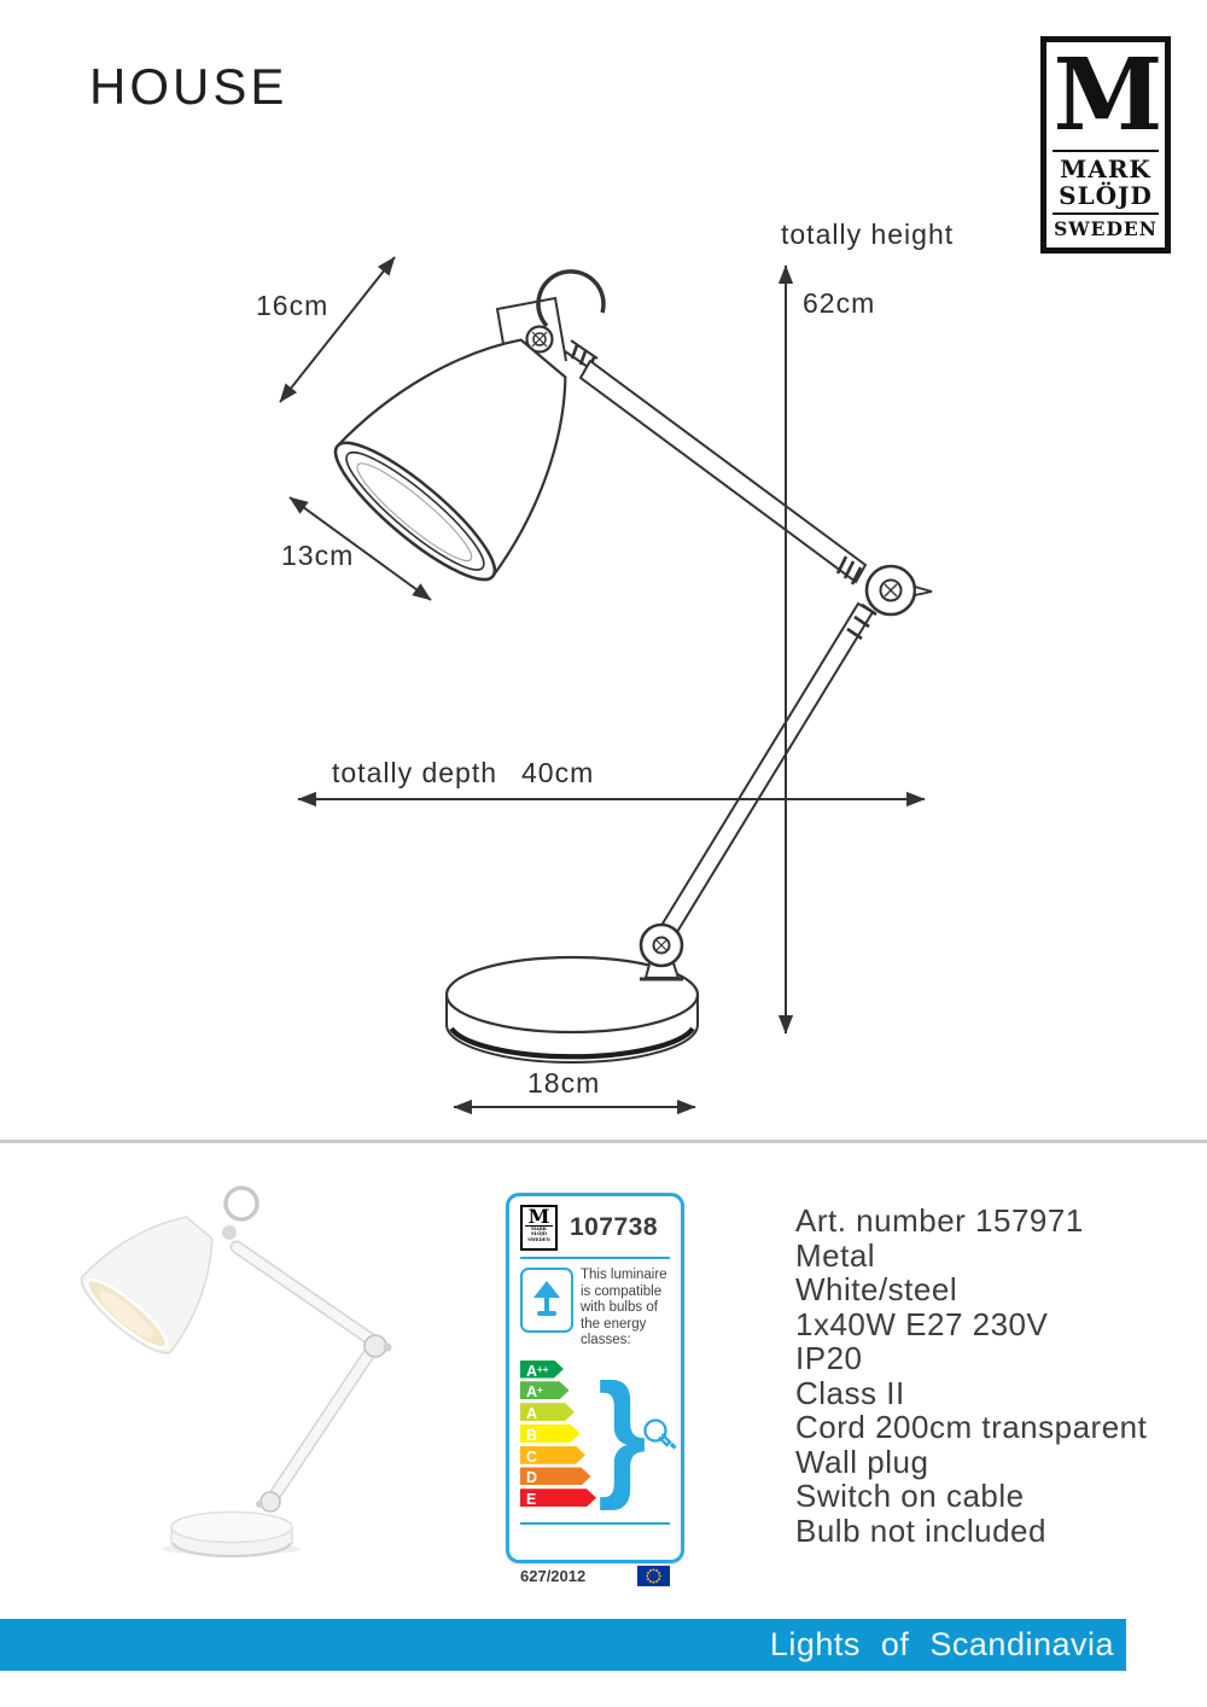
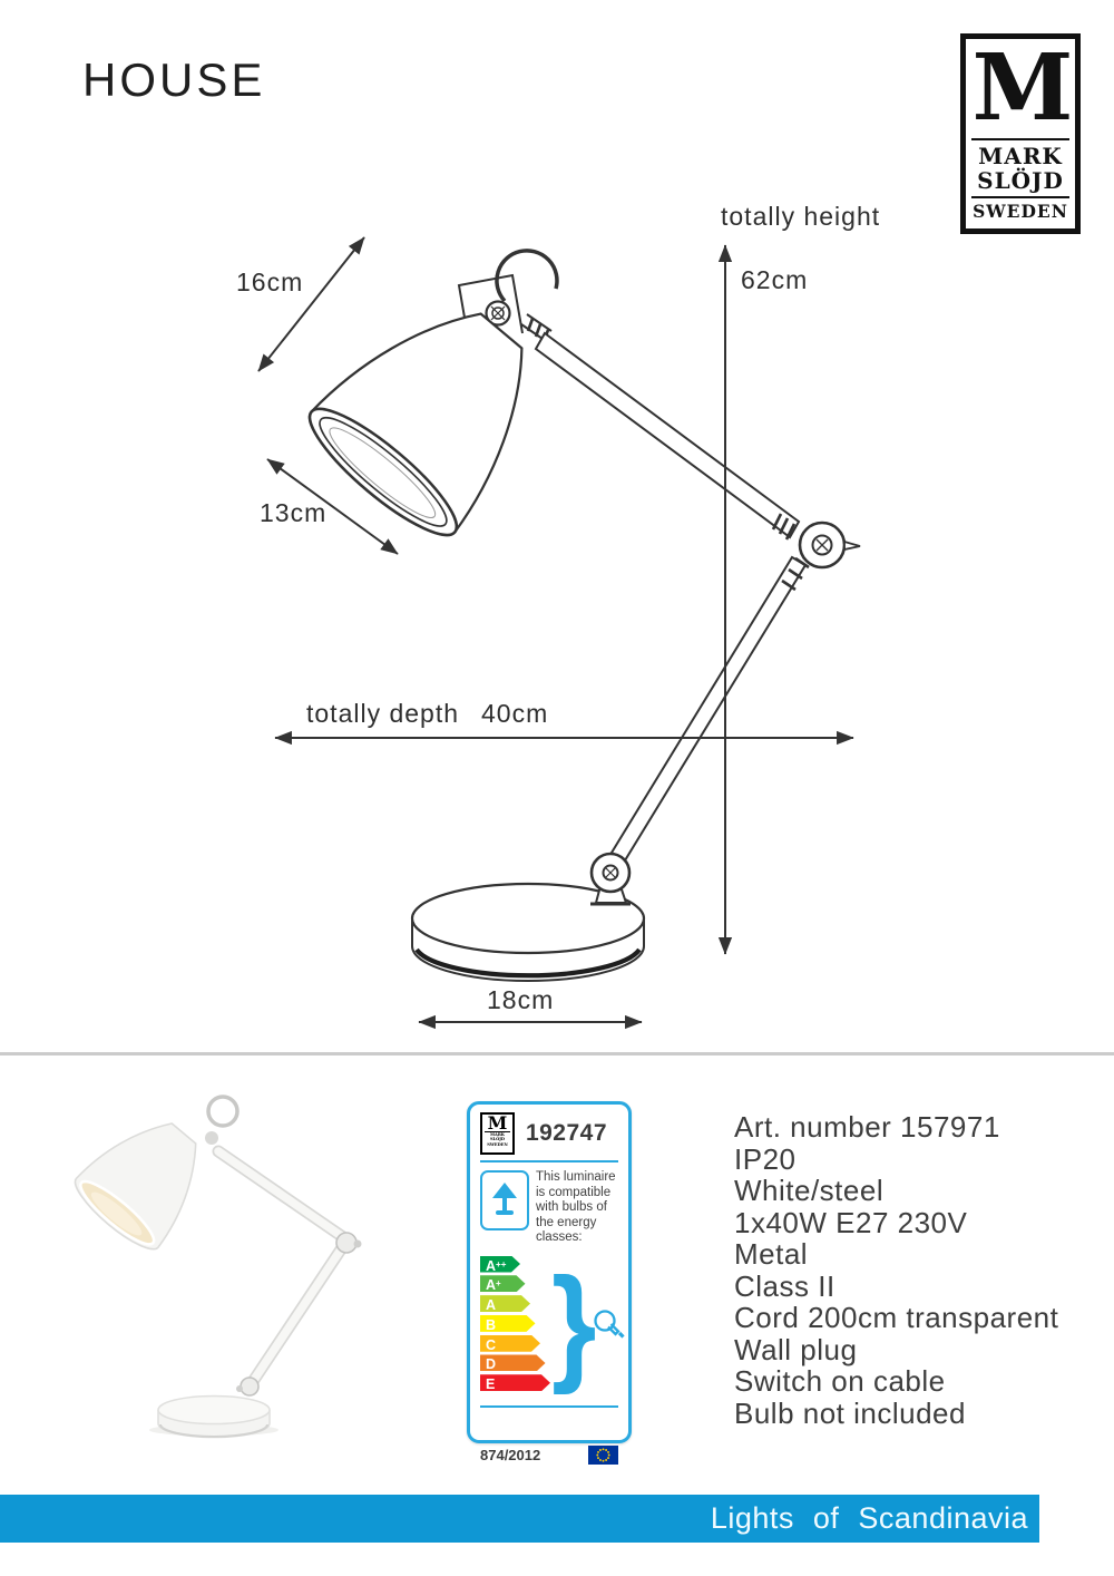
  HOUSE
  M
  MARK
  SLÖJD
  SWEDEN
  16cm
  totally height
  62cm
  13cm
  totally depth
  40cm
  18cm
  M
- 107738
+ 192747
  This luminaire is compatible with bulbs of the energy classes:
  A++
  A+
  A
  B
  C
  D
  E
  }
- 627/2012
+ 874/2012
  Art. number 157971
- Metal
+ IP20
  White/steel
  1x40W E27 230V
- IP20
+ Metal
  Class II
  Cord 200cm transparent
  Wall plug
  Switch on cable
  Bulb not included
  Lights of Scandinavia
